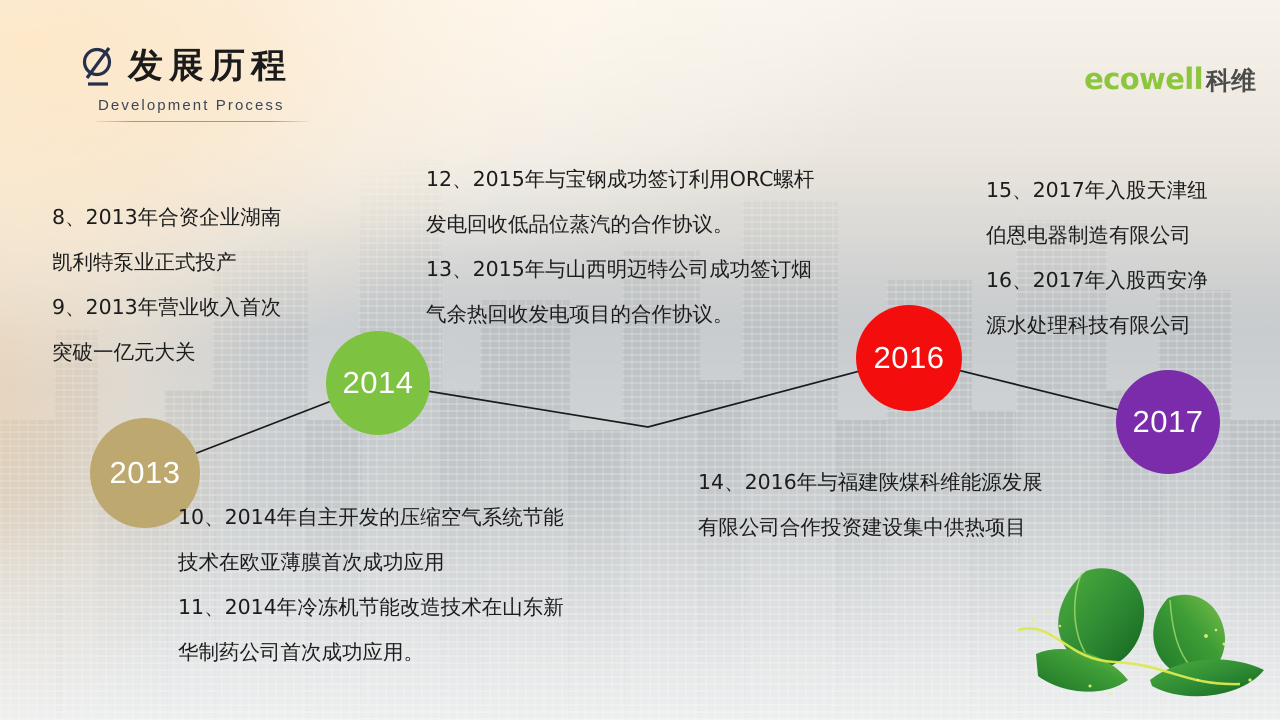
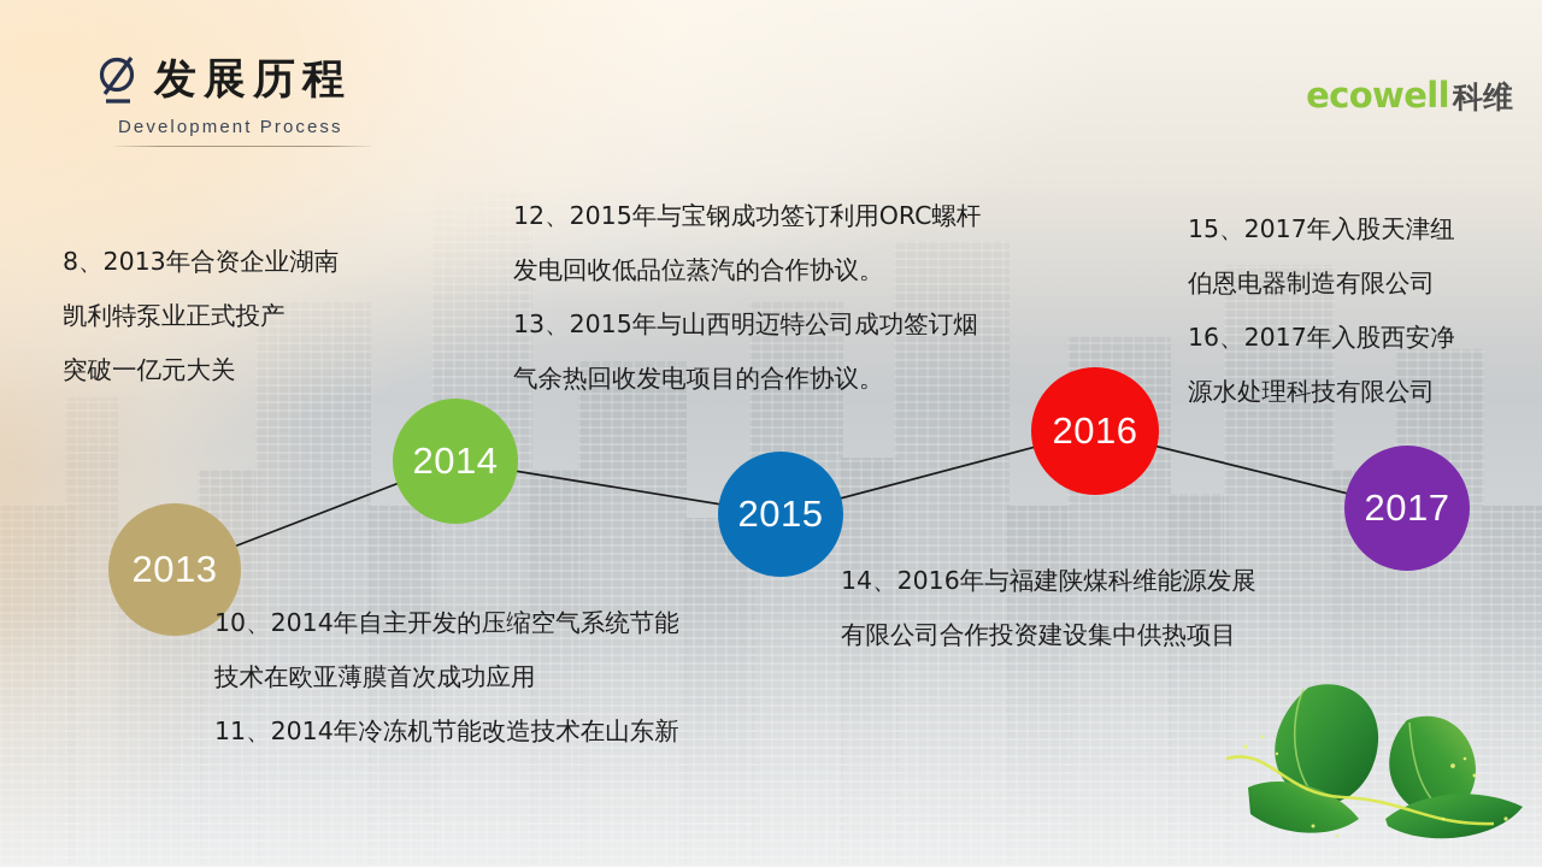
  发展历程
  Development Process
  ecowell
  科维
  2013
  2014
+ 2015
  2016
  2017
  8、2013年合资企业湖南
  凯利特泵业正式投产
- 9、2013年营业收入首次
  突破一亿元大关
  12、2015年与宝钢成功签订利用ORC螺杆
  发电回收低品位蒸汽的合作协议。
  13、2015年与山西明迈特公司成功签订烟
  气余热回收发电项目的合作协议。
  15、2017年入股天津纽
  伯恩电器制造有限公司
  16、2017年入股西安净
  源水处理科技有限公司
  10、2014年自主开发的压缩空气系统节能
  技术在欧亚薄膜首次成功应用
  11、2014年冷冻机节能改造技术在山东新
- 华制药公司首次成功应用。
  14、2016年与福建陕煤科维能源发展
  有限公司合作投资建设集中供热项目
